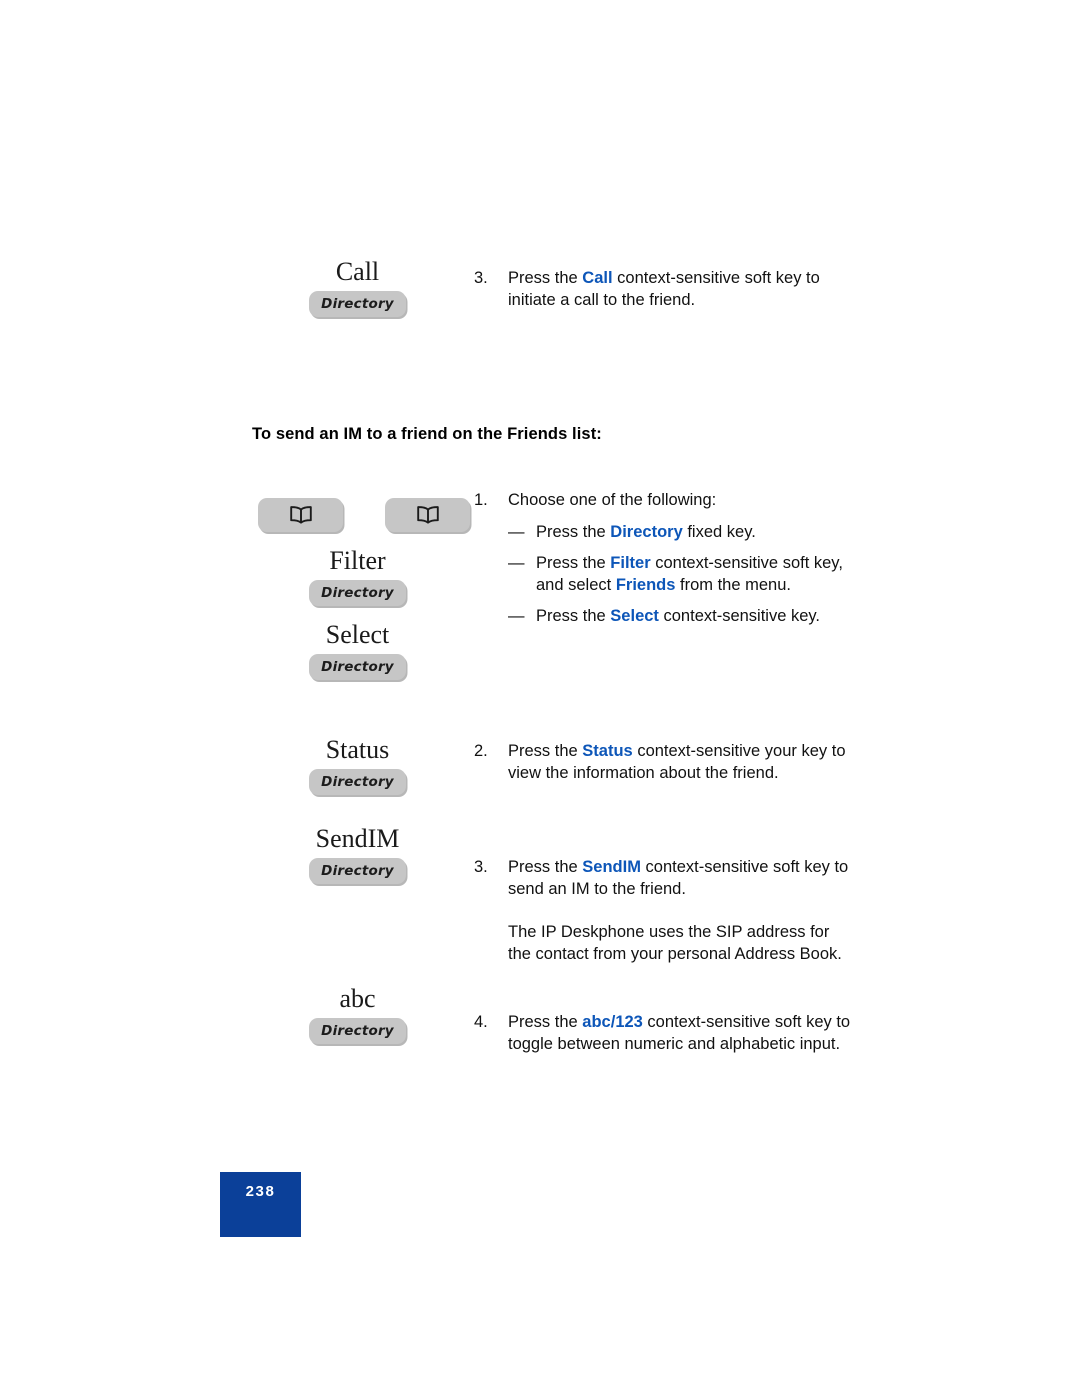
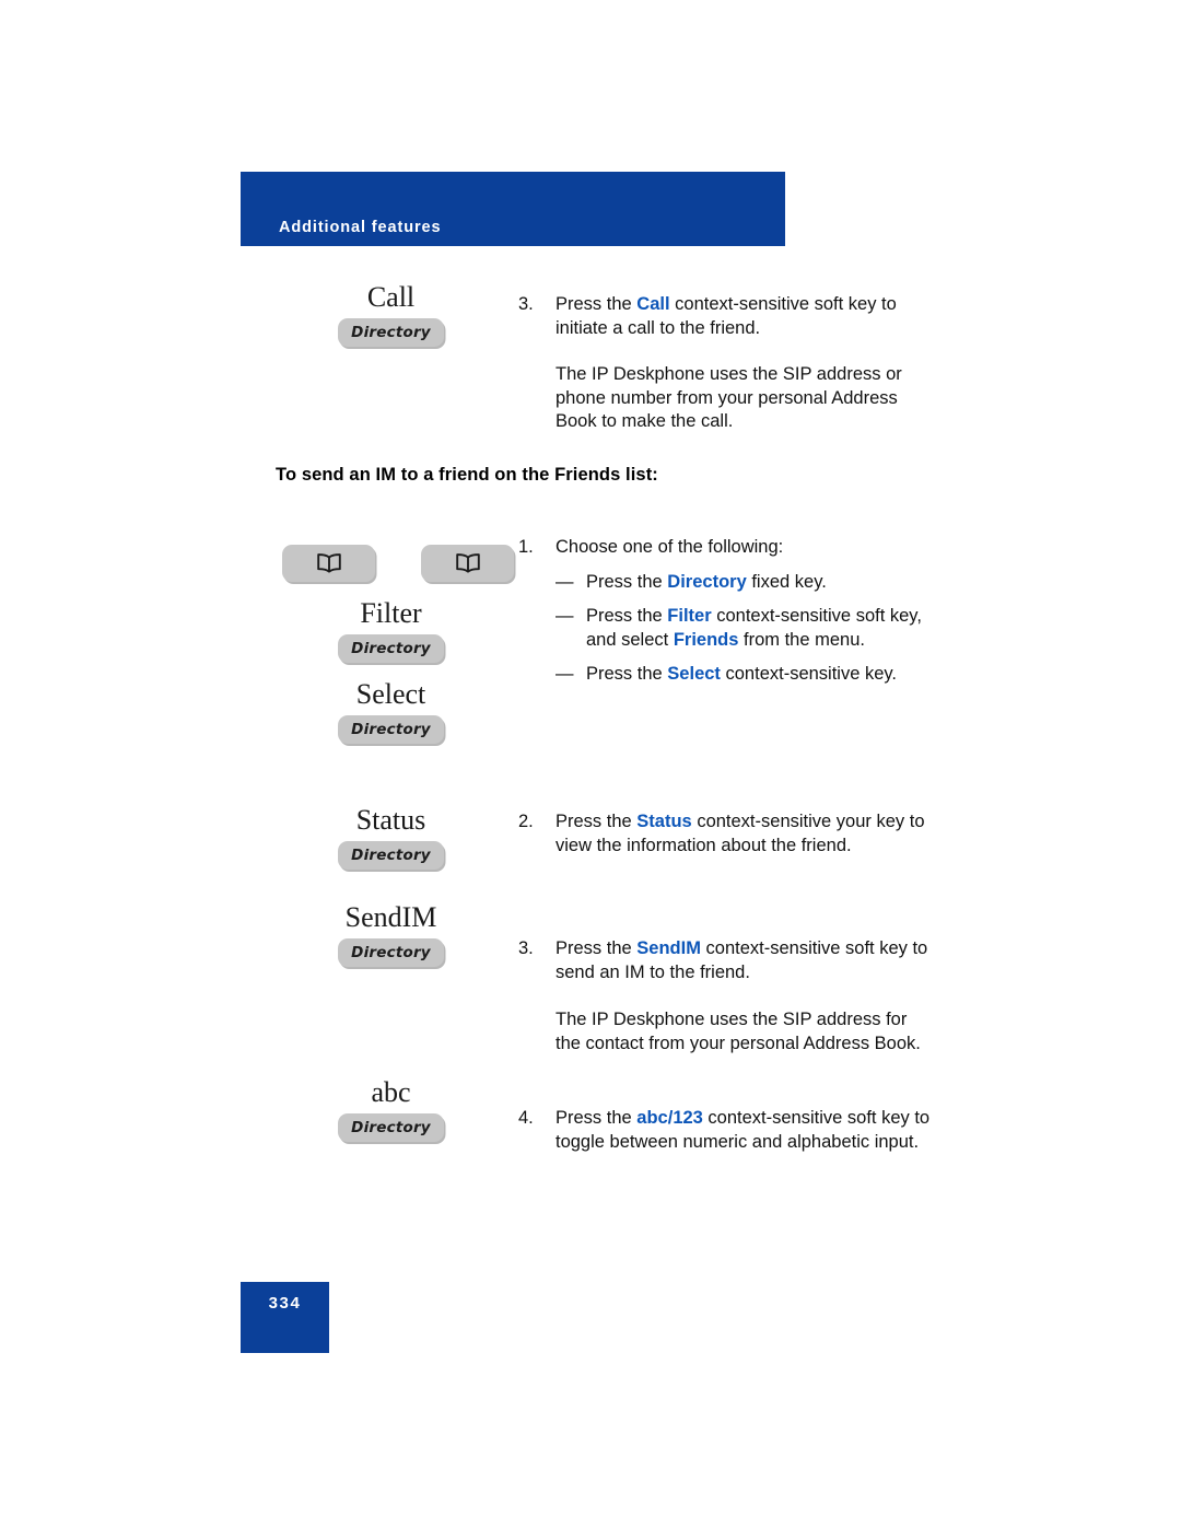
+ Additional features
  Call
  Directory
  3.
  Press the Call context-sensitive soft key to initiate a call to the friend.
+ The IP Deskphone uses the SIP address or phone number from your personal Address Book to make the call.
  To send an IM to a friend on the Friends list:
  Filter
  Directory
  Select
  Directory
  1.
  Choose one of the following:
  —
  Press the Directory fixed key.
  —
  Press the Filter context-sensitive soft key, and select Friends from the menu.
  —
  Press the Select context-sensitive key.
  Status
  Directory
  2.
  Press the Status context-sensitive your key to view the information about the friend.
  SendIM
  Directory
  3.
  Press the SendIM context-sensitive soft key to send an IM to the friend.
  The IP Deskphone uses the SIP address for the contact from your personal Address Book.
  abc
  Directory
  4.
  Press the abc/123 context-sensitive soft key to toggle between numeric and alphabetic input.
- 238
+ 334
